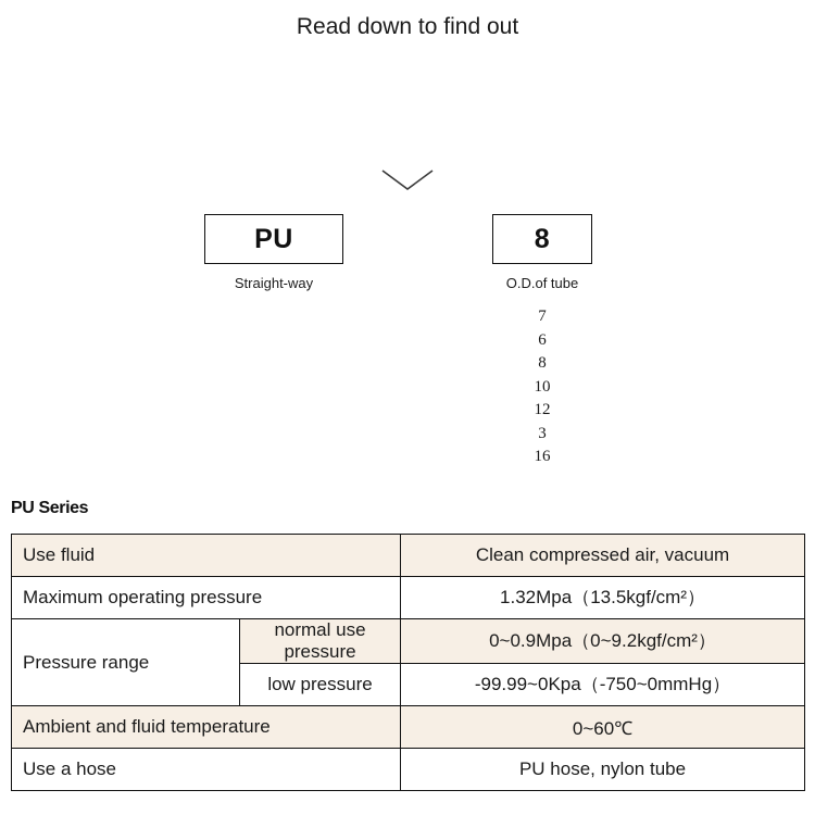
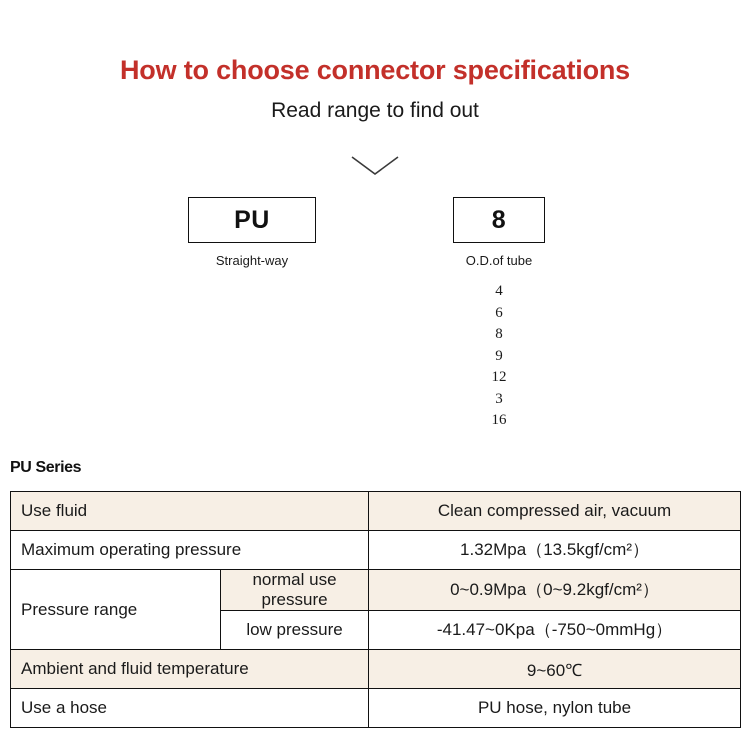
+ How to choose connector specifications
- Read down to find out
+ Read range to find out
  PU
  Straight-way
  8
  O.D.of tube
- 7
+ 4
  6
  8
- 10
+ 9
  12
  3
  16
  PU Series
  Use fluid	Clean compressed air, vacuum
  Maximum operating pressure	1.32Mpa（13.5kgf/cm²）
  Pressure range	normal use pressure	0~0.9Mpa（0~9.2kgf/cm²）
- low pressure	-99.99~0Kpa（-750~0mmHg）
+ low pressure	-41.47~0Kpa（-750~0mmHg）
- Ambient and fluid temperature	0~60℃
+ Ambient and fluid temperature	9~60℃
  Use a hose	PU hose, nylon tube
